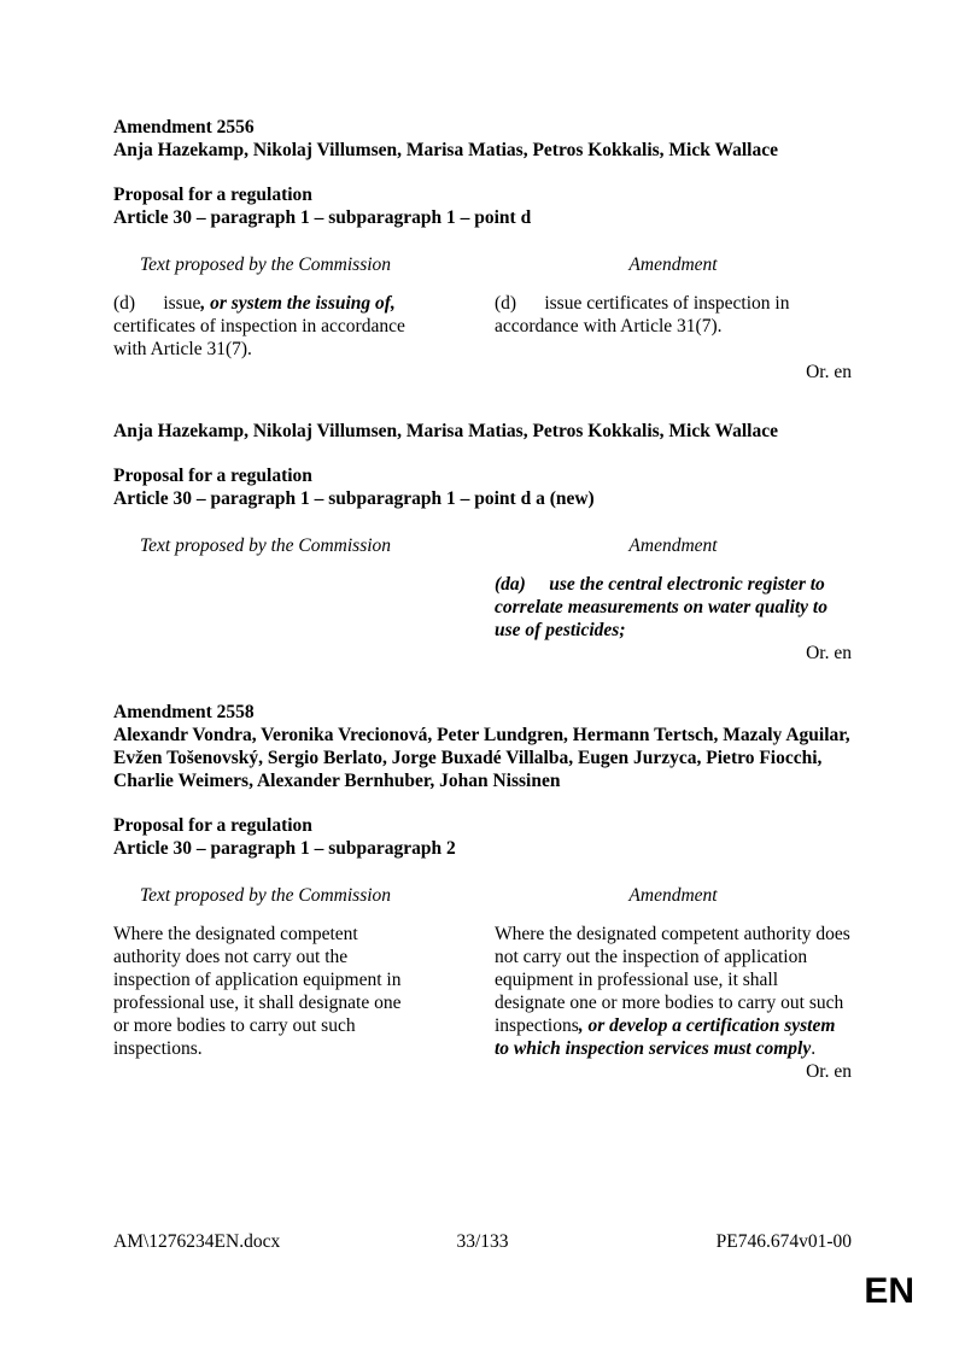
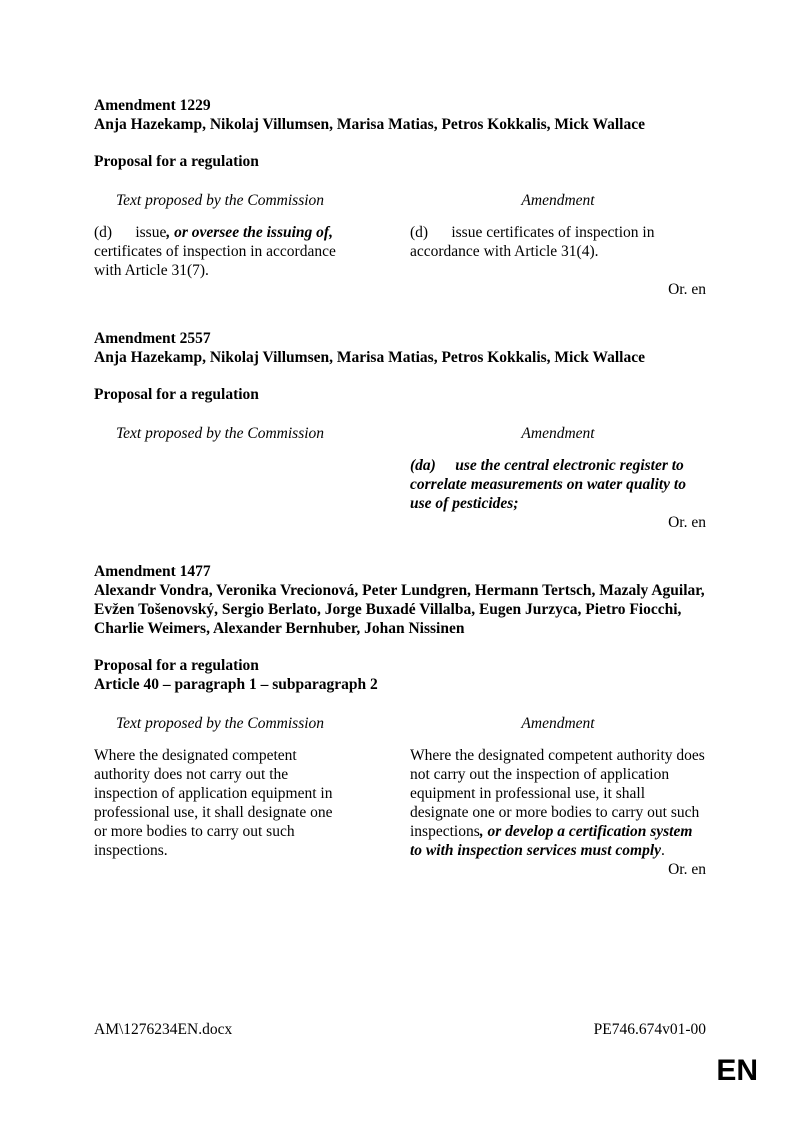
- Amendment 2556
+ Amendment 1229
  Anja Hazekamp, Nikolaj Villumsen, Marisa Matias, Petros Kokkalis, Mick Wallace
  Proposal for a regulation
- Article 30 – paragraph 1 – subparagraph 1 – point d
  Text proposed by the Commission
  Amendment
- (d) issue, or system the issuing of, certificates of inspection in accordance with Article 31(7).
+ (d) issue, or oversee the issuing of, certificates of inspection in accordance with Article 31(7).
- (d) issue certificates of inspection in accordance with Article 31(7).
+ (d) issue certificates of inspection in accordance with Article 31(4).
  Or. en
+ Amendment 2557
  Anja Hazekamp, Nikolaj Villumsen, Marisa Matias, Petros Kokkalis, Mick Wallace
  Proposal for a regulation
- Article 30 – paragraph 1 – subparagraph 1 – point d a (new)
  Text proposed by the Commission
  Amendment
  (da) use the central electronic register to correlate measurements on water quality to use of pesticides;
  Or. en
- Amendment 2558
+ Amendment 1477
  Alexandr Vondra, Veronika Vrecionová, Peter Lundgren, Hermann Tertsch, Mazaly Aguilar, Evžen Tošenovský, Sergio Berlato, Jorge Buxadé Villalba, Eugen Jurzyca, Pietro Fiocchi, Charlie Weimers, Alexander Bernhuber, Johan Nissinen
  Proposal for a regulation
- Article 30 – paragraph 1 – subparagraph 2
+ Article 40 – paragraph 1 – subparagraph 2
  Text proposed by the Commission
  Amendment
  Where the designated competent authority does not carry out the inspection of application equipment in professional use, it shall designate one or more bodies to carry out such inspections.
- Where the designated competent authority does not carry out the inspection of application equipment in professional use, it shall designate one or more bodies to carry out such inspections, or develop a certification system to which inspection services must comply.
+ Where the designated competent authority does not carry out the inspection of application equipment in professional use, it shall designate one or more bodies to carry out such inspections, or develop a certification system to with inspection services must comply.
  Or. en
  AM\1276234EN.docx
- 33/133
  PE746.674v01-00
  EN
